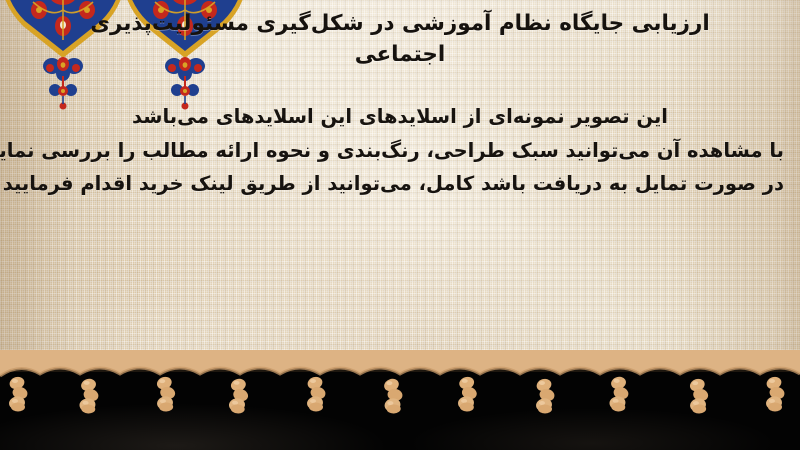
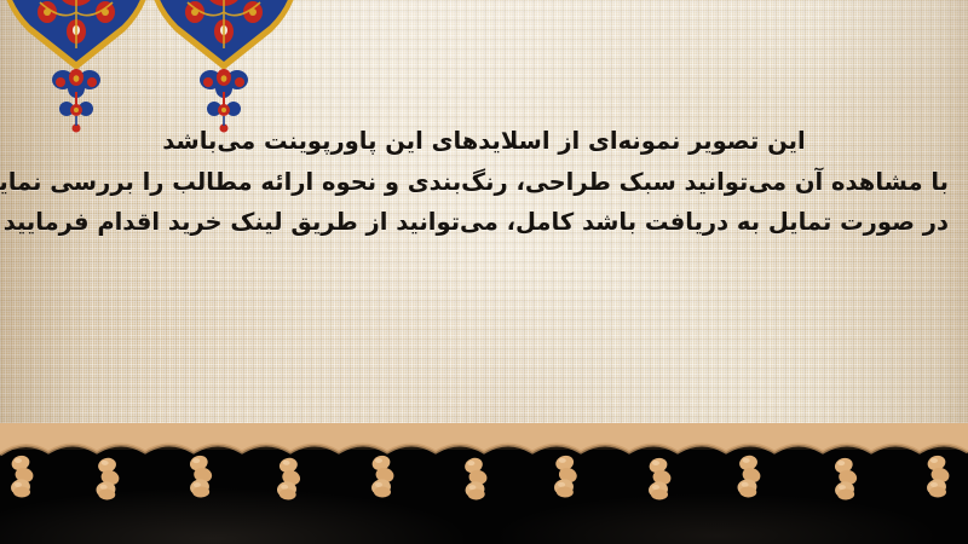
- ارزیابی جایگاه نظام آموزشی در شکل‌گیری مسئولیت‌پذیری
- اجتماعی
- این تصویر نمونه‌ای از اسلایدهای این اسلایدهای می‌باشد
+ این تصویر نمونه‌ای از اسلایدهای این پاورپوینت می‌باشد
  با مشاهده آن می‌توانید سبک طراحی، رنگ‌بندی و نحوه ارائه مطالب را بررسی نمای
  در صورت تمایل به دریافت باشد کامل، می‌توانید از طریق لینک خرید اقدام فرمایید
